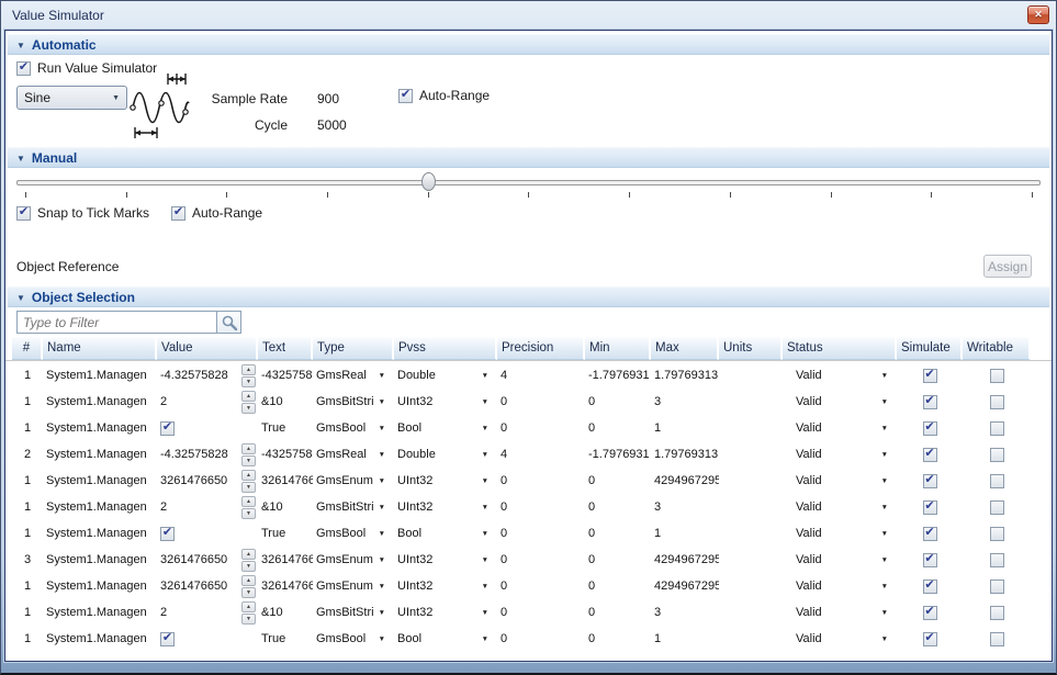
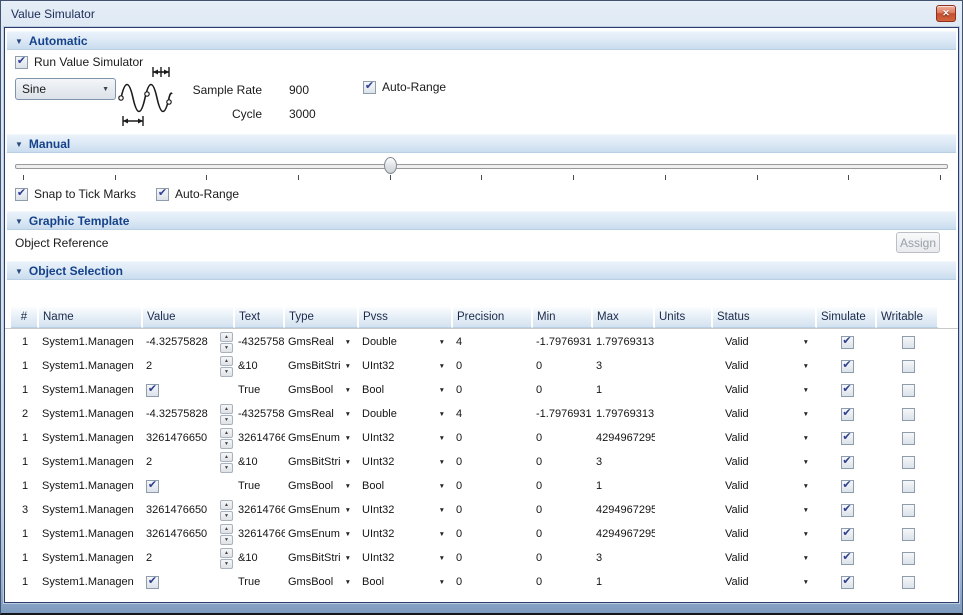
  Value Simulator
  ✕
  ▼ Automatic
  ✔
  Run Value Simulator
  Sine
  Sample Rate
  900
  Cycle
- 5000
+ 3000
  ✔
  Auto-Range
  ▼ Manual
  ✔
  Snap to Tick Marks
  ✔
  Auto-Range
+ ▼ Graphic Template
  Object Reference
  Assign
  ▼ Object Selection
- Type to Filter
  #
  Name
  Value
  Text
  Type
  Pvss
  Precision
  Min
  Max
  Units
  Status
  Simulate
  Writable
  1
  System1.Managen
  -4.32575828
  -4325758
  GmsReal
  Double
  4
  -1.7976931
  1.79769313
  Valid
  ✔
  1
  System1.Managen
  2
  &10
  GmsBitStri
  UInt32
  0
  0
  3
  Valid
  ✔
  1
  System1.Managen
  ✔
  True
  GmsBool
  Bool
  0
  0
  1
  Valid
  ✔
  2
  System1.Managen
  -4.32575828
  -4325758
  GmsReal
  Double
  4
  -1.7976931
  1.79769313
  Valid
  ✔
  1
  System1.Managen
  3261476650
  32614766
  GmsEnum
  UInt32
  0
  0
  4294967295
  Valid
  ✔
  1
  System1.Managen
  2
  &10
  GmsBitStri
  UInt32
  0
  0
  3
  Valid
  ✔
  1
  System1.Managen
  ✔
  True
  GmsBool
  Bool
  0
  0
  1
  Valid
  ✔
  3
  System1.Managen
  3261476650
  32614766
  GmsEnum
  UInt32
  0
  0
  4294967295
  Valid
  ✔
  1
  System1.Managen
  3261476650
  32614766
  GmsEnum
  UInt32
  0
  0
  4294967295
  Valid
  ✔
  1
  System1.Managen
  2
  &10
  GmsBitStri
  UInt32
  0
  0
  3
  Valid
  ✔
  1
  System1.Managen
  ✔
  True
  GmsBool
  Bool
  0
  0
  1
  Valid
  ✔
